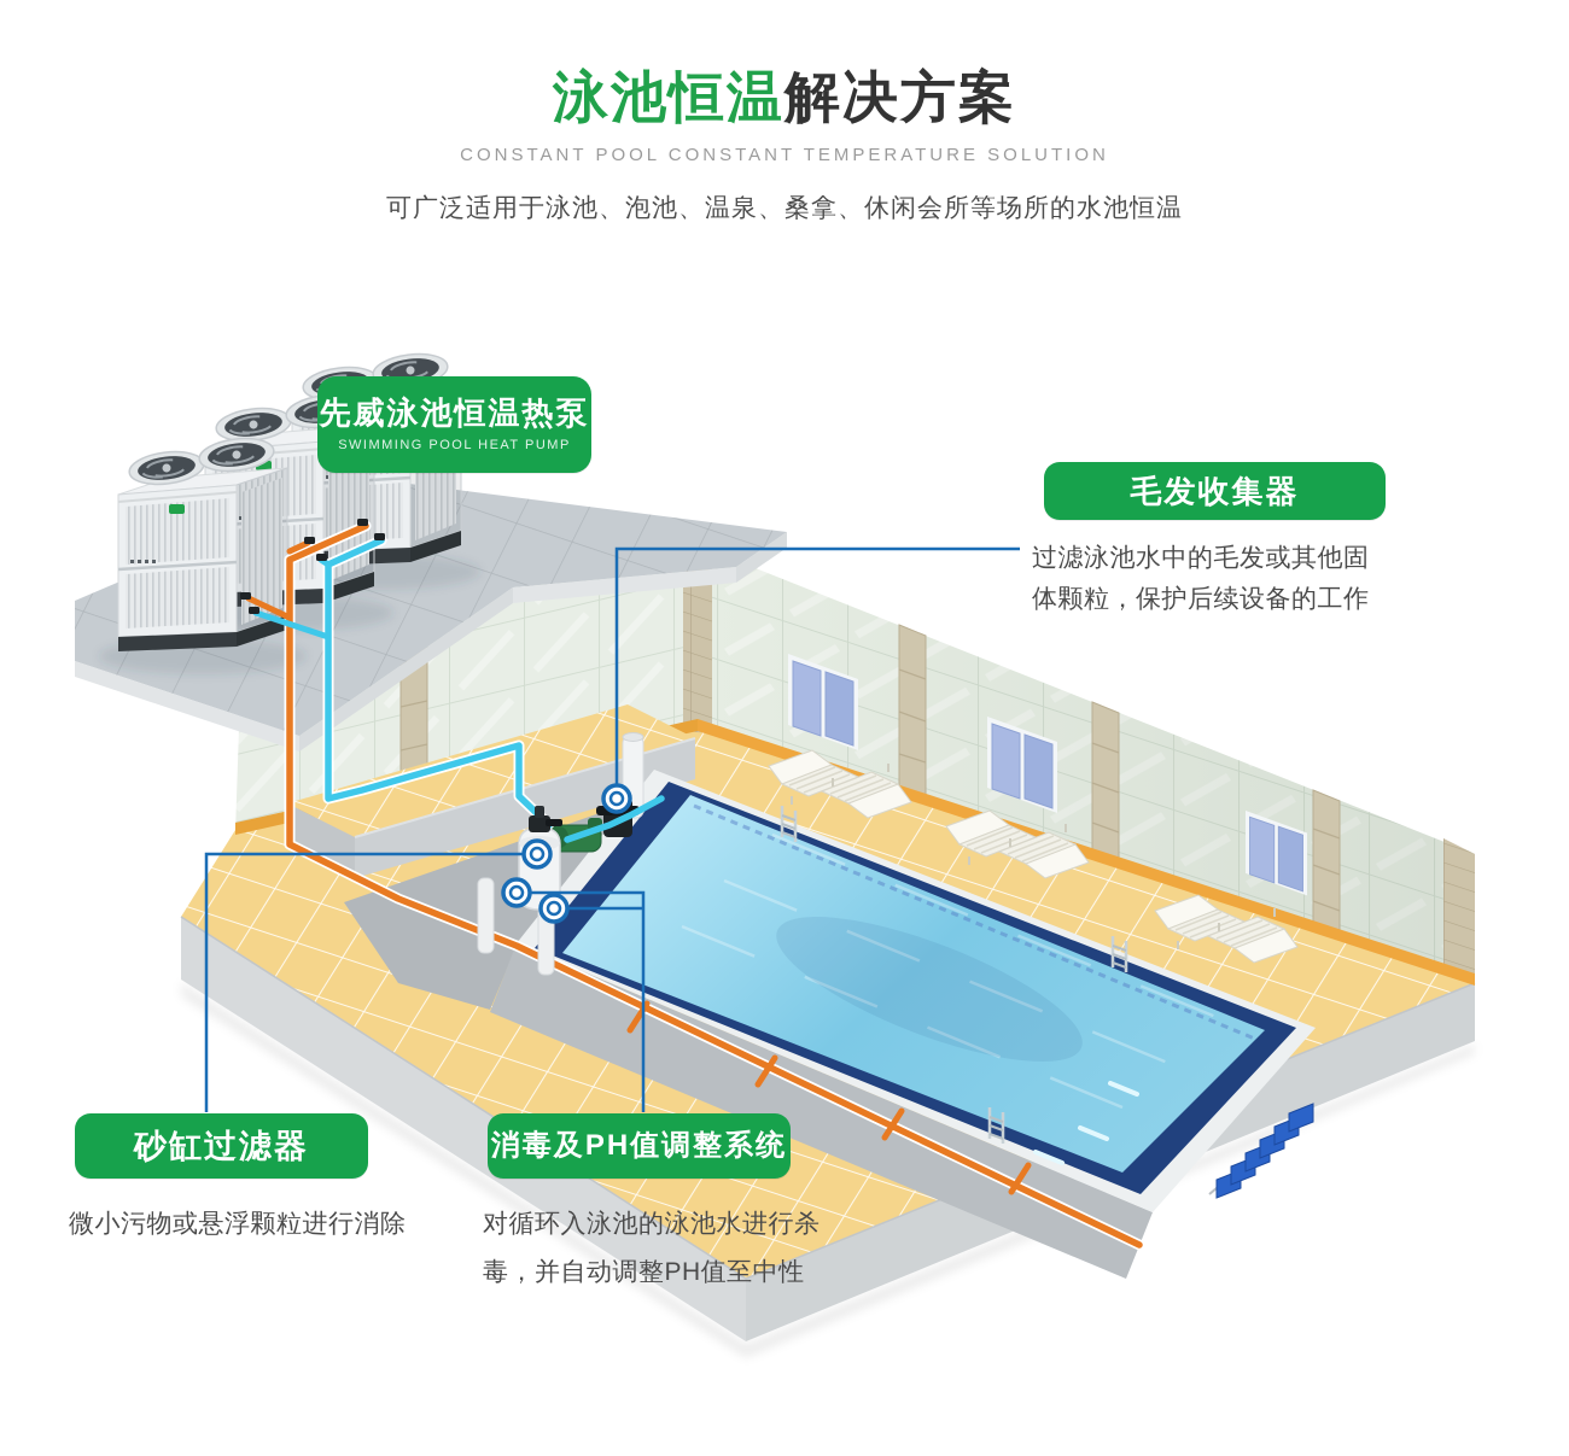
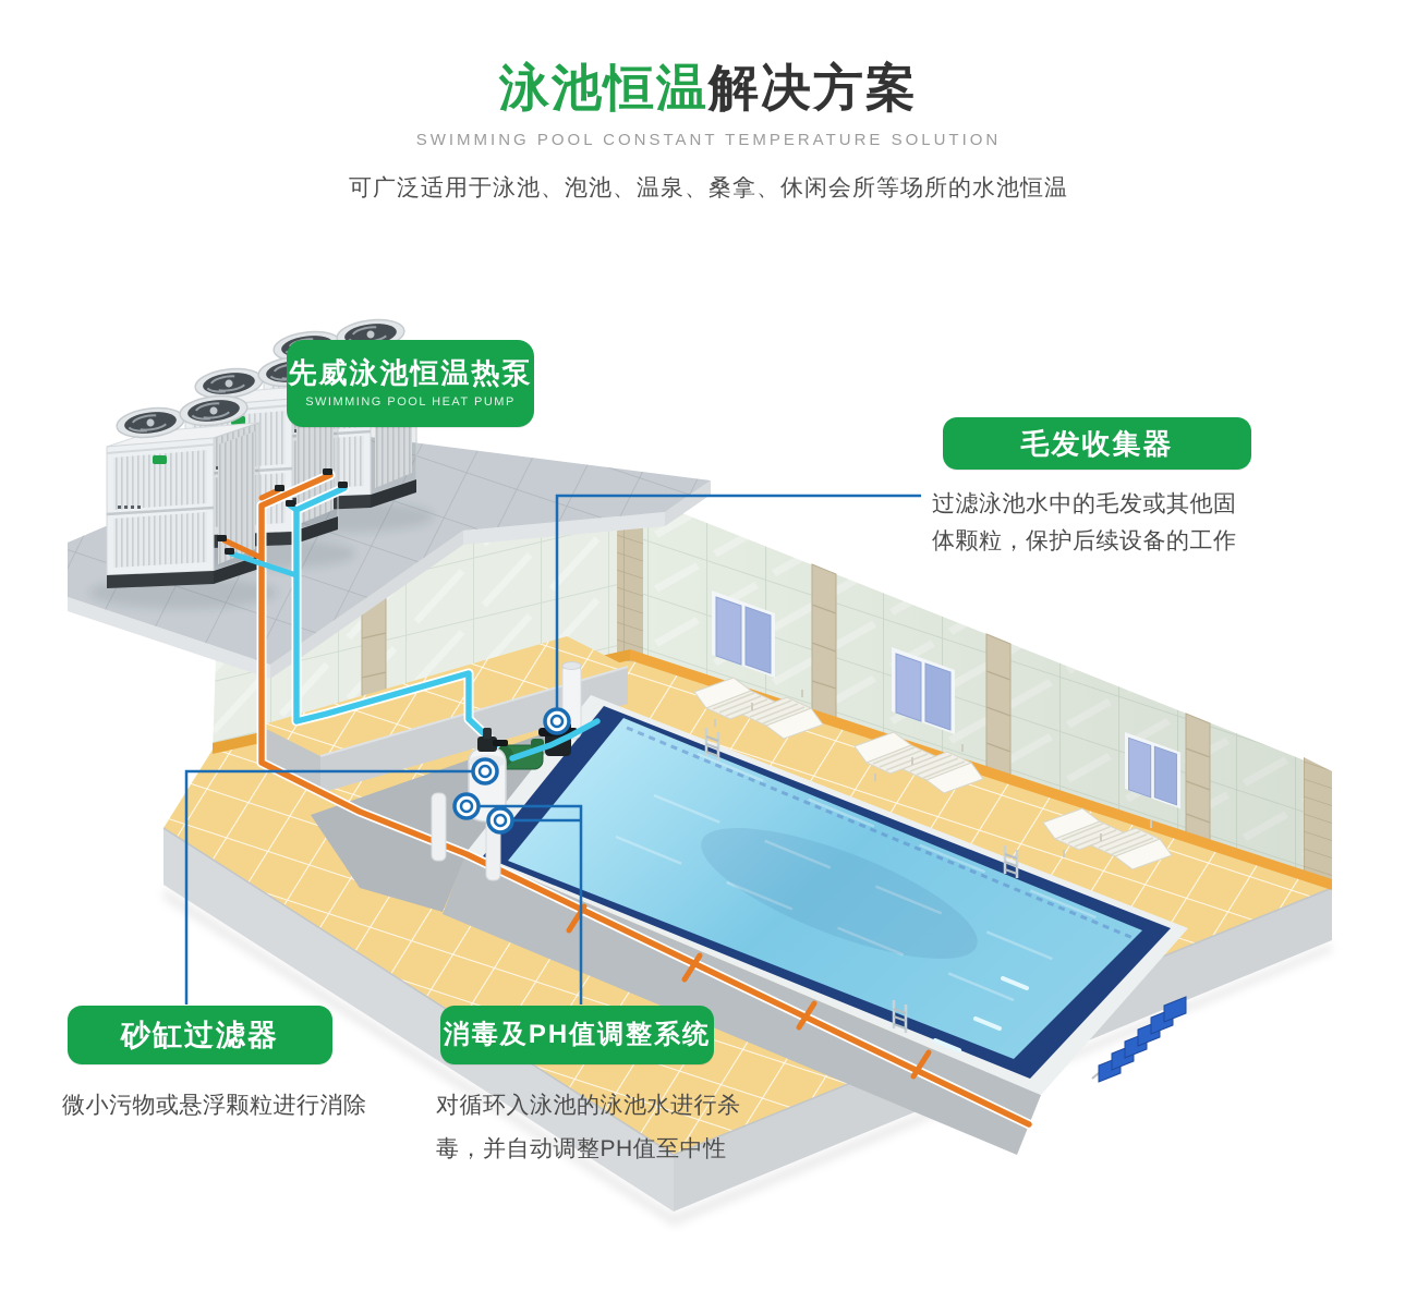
  泳池恒温解决方案
- CONSTANT POOL CONSTANT TEMPERATURE SOLUTION
+ SWIMMING POOL CONSTANT TEMPERATURE SOLUTION
  可广泛适用于泳池、泡池、温泉、桑拿、休闲会所等场所的水池恒温
  先威泳池恒温热泵
  SWIMMING POOL HEAT PUMP
  毛发收集器
  砂缸过滤器
  消毒及PH值调整系统
  过滤泳池水中的毛发或其他固
  体颗粒，保护后续设备的工作
  微小污物或悬浮颗粒进行消除
  对循环入泳池的泳池水进行杀
  毒，并自动调整PH值至中性
